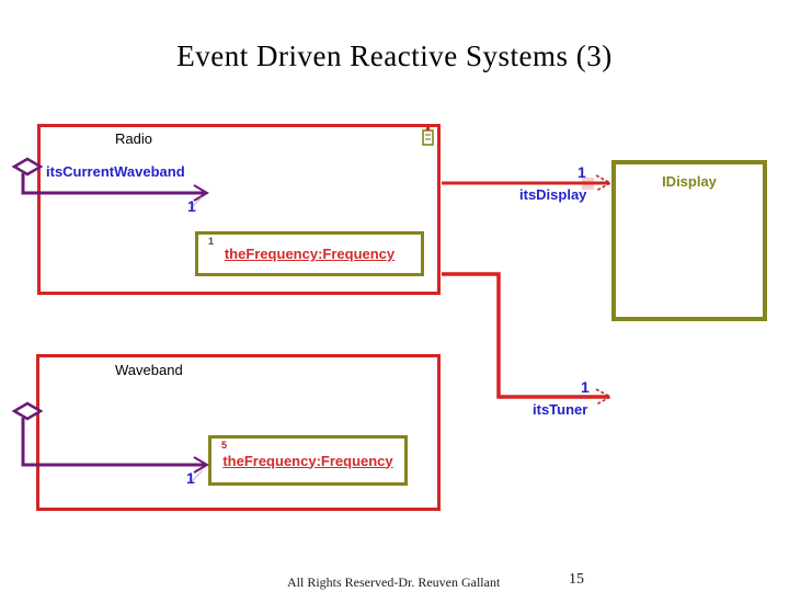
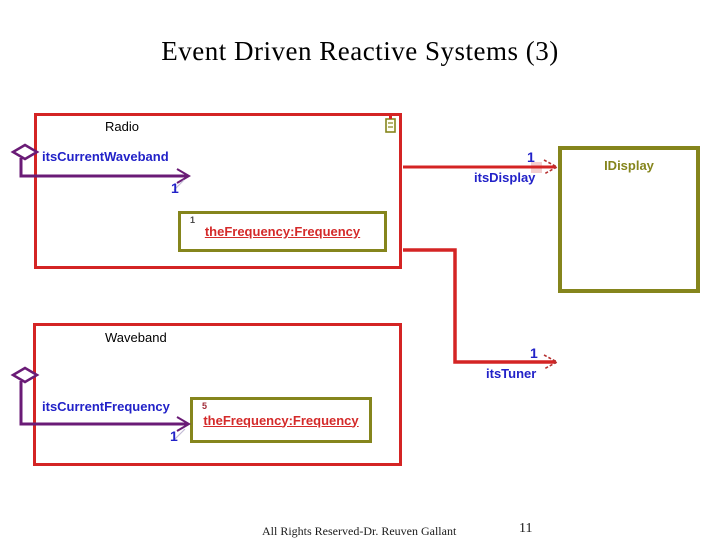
  Event Driven Reactive Systems (3)
  Radio
  Waveband
  IDisplay
  1
  theFrequency:Frequency
  5
  theFrequency:Frequency
  itsCurrentWaveband
  1
  itsDisplay
  1
  itsTuner
  1
+ itsCurrentFrequency
  1
  All Rights Reserved-Dr. Reuven Gallant
- 15
+ 11
